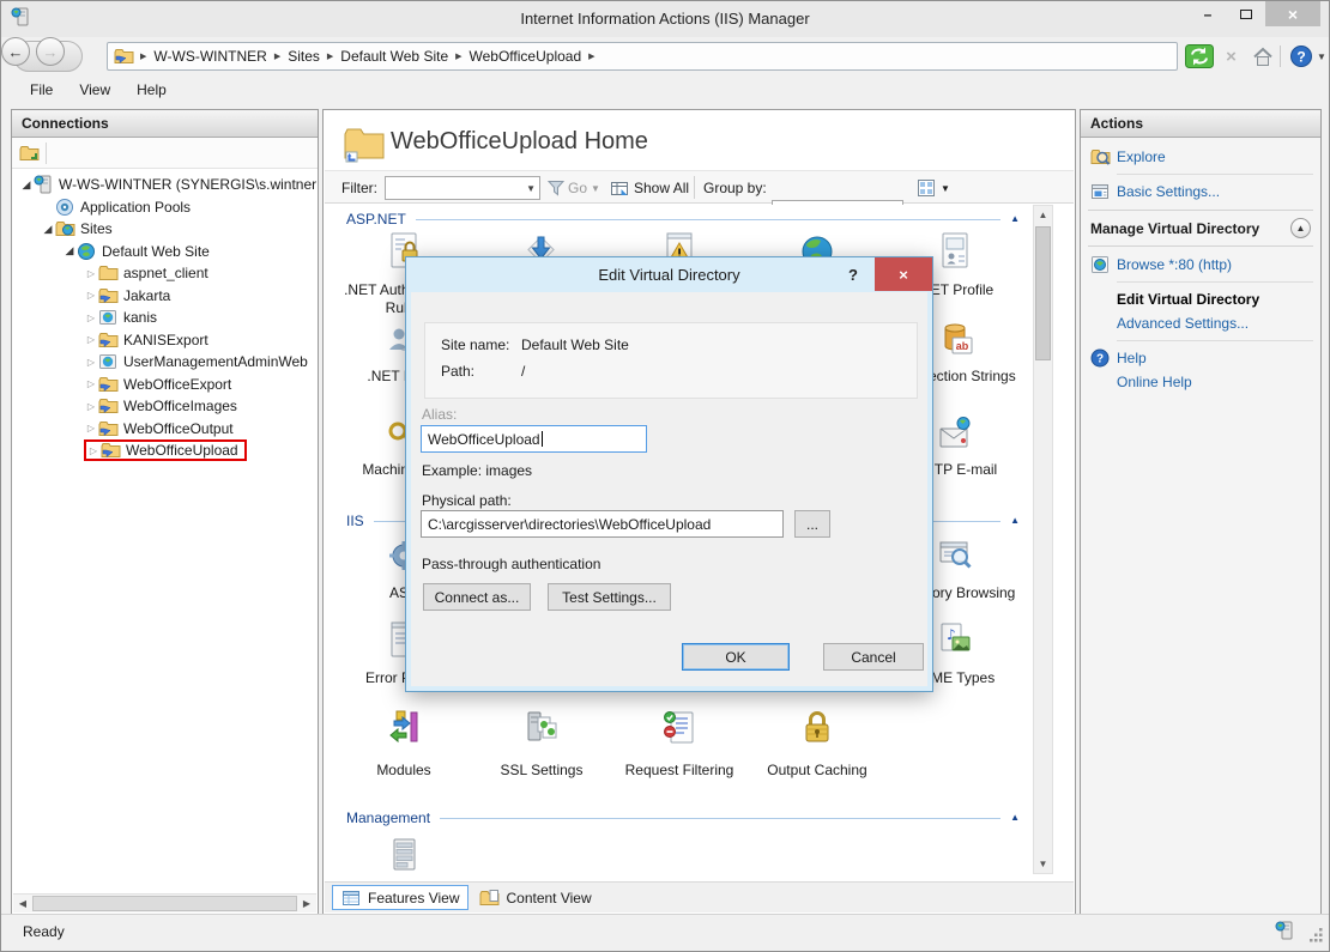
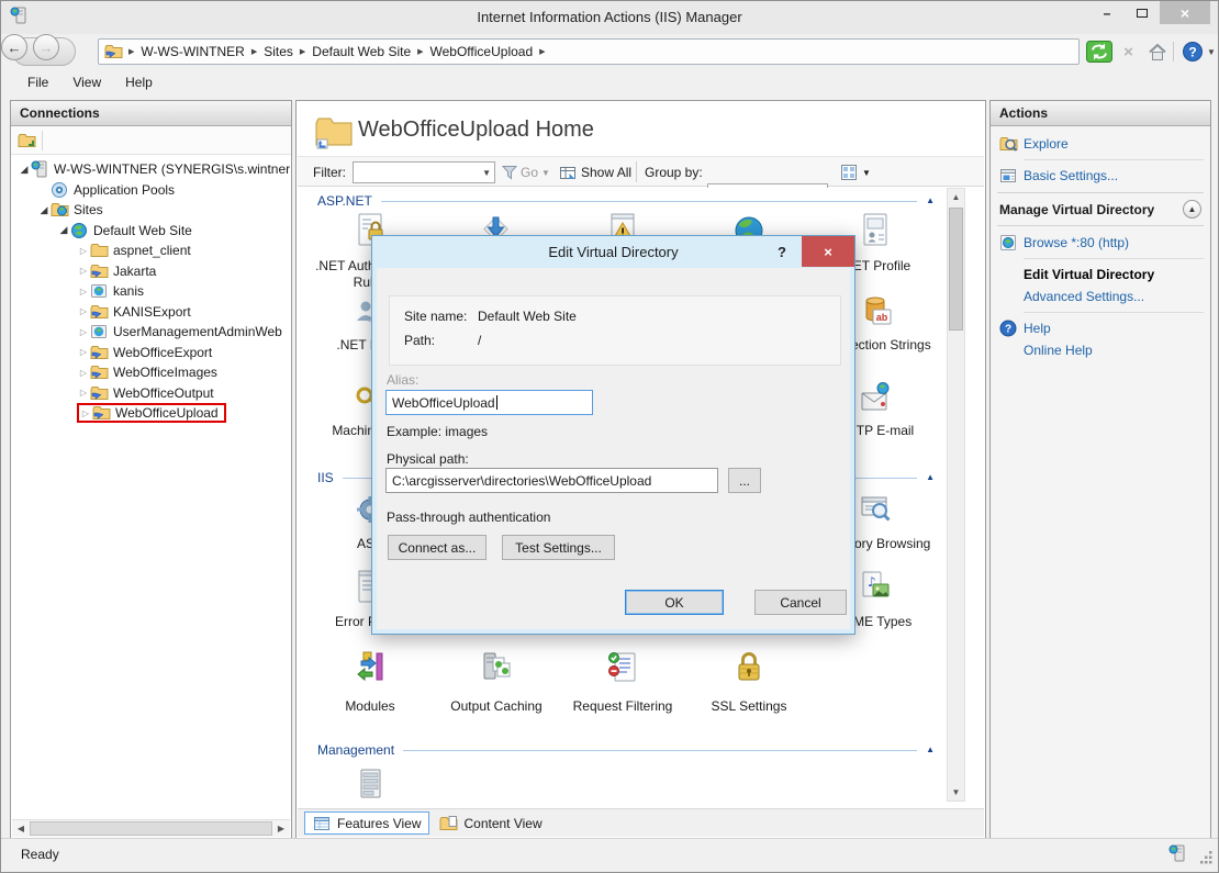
  Internet Information Actions (IIS) Manager
  –
  ×
  ←
  →
  W-WS-WINTNER
  Sites
  Default Web Site
  WebOfficeUpload
  ×
  ?
  ▼
  File View Help
  Connections
  ◢
  W-WS-WINTNER (SYNERGIS\s.wintner
  Application Pools
  ◢
  Sites
  ◢
  Default Web Site
  ▷
  aspnet_client
  ▷
  Jakarta
  ▷
  kanis
  ▷
  KANISExport
  ▷
  UserManagementAdminWeb
  ▷
  WebOfficeExport
  ▷
  WebOfficeImages
  ▷
  WebOfficeOutput
  ▷
  WebOfficeUpload
  ◀
  ▶
  WebOfficeUpload Home
  Filter:
  ▼
  Go
  ▼
  Show All
  Group by:
  ▼
  ASP.NET
  ▲
  ET Profile
  ab
  ction Strings
  TP E-mail
  IIS
  ▲
  ♪
  ME Types
  Modules
- SSL Settings
+ Output Caching
  Request Filtering
- Output Caching
+ SSL Settings
  Management
  ▲
  ▲
  ▼
  Features View
  Content View
  Actions
  Explore
  Basic Settings...
  Manage Virtual Directory
  ▲
  Browse *:80 (http)
  Edit Virtual Directory
  Advanced Settings...
  ?
  Help
  Online Help
  Ready
  Edit Virtual Directory
  ?
  ×
  Site name:
  Default Web Site
  Path:
  /
  Alias:
  WebOfficeUpload
  Example: images
  Physical path:
  C:\arcgisserver\directories\WebOfficeUpload
  ...
  Pass-through authentication
  Connect as...
  Test Settings...
  OK
  Cancel
